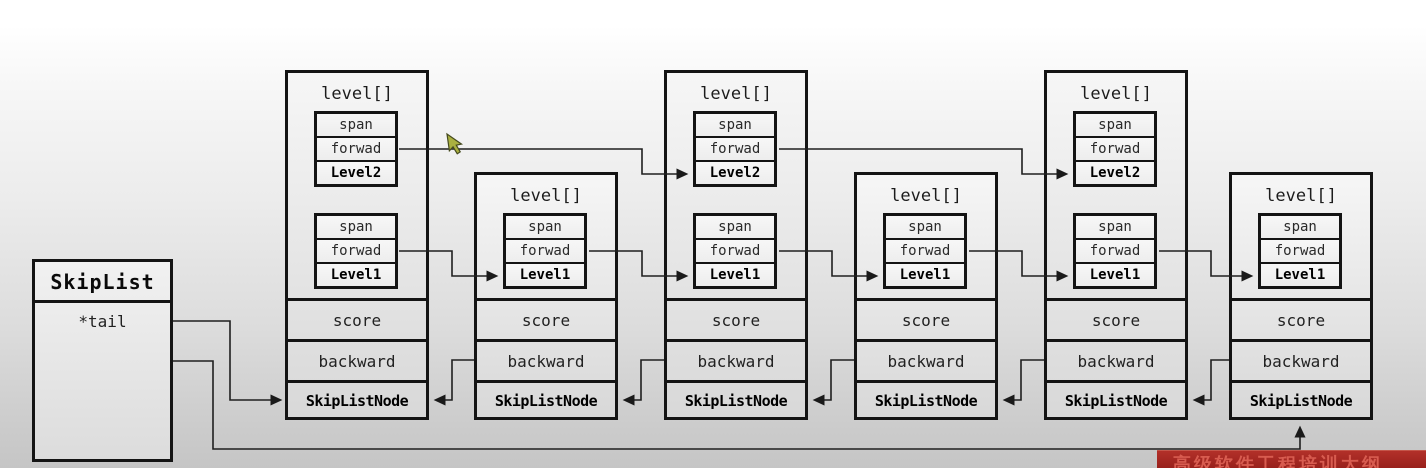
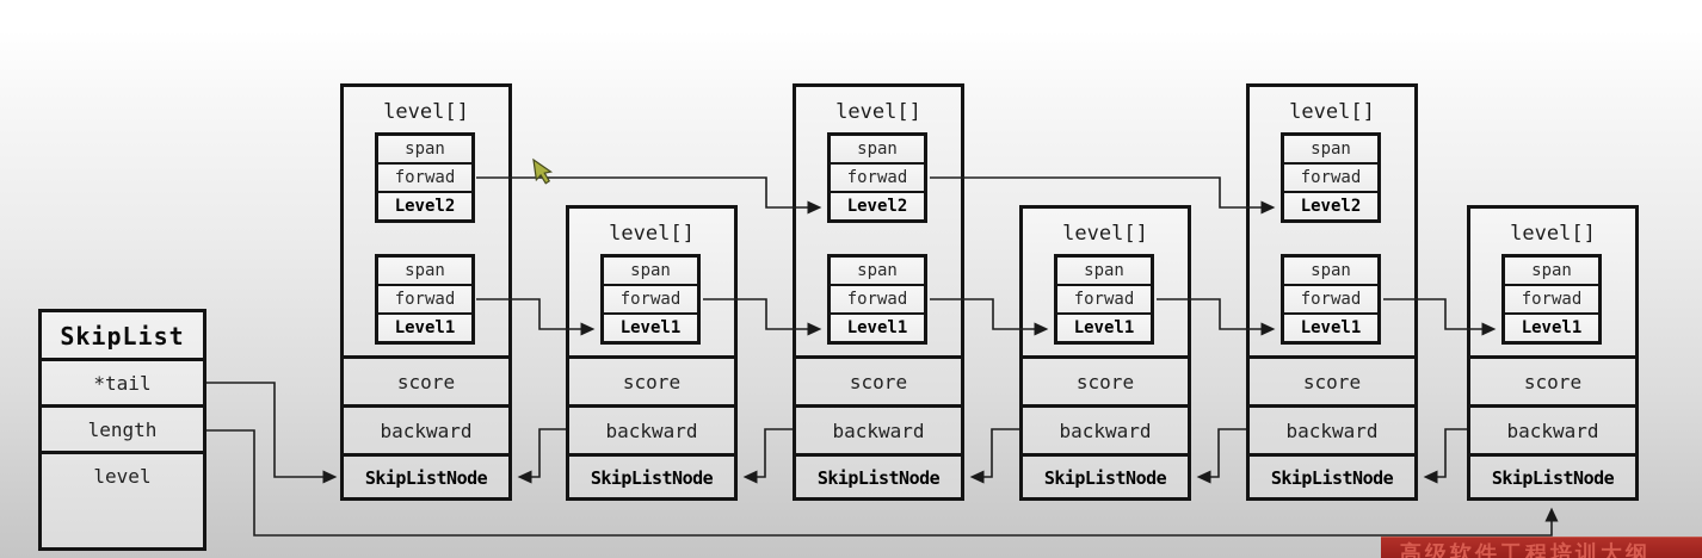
  SkipList
  *tail
+ length
+ level
  level[]
  span
  forwad
  Level2
  span
  forwad
  Level1
  score
  backward
  SkipListNode
  level[]
  span
  forwad
  Level1
  score
  backward
  SkipListNode
  level[]
  span
  forwad
  Level2
  span
  forwad
  Level1
  score
  backward
  SkipListNode
  level[]
  span
  forwad
  Level1
  score
  backward
  SkipListNode
  level[]
  span
  forwad
  Level2
  span
  forwad
  Level1
  score
  backward
  SkipListNode
  level[]
  span
  forwad
  Level1
  score
  backward
  SkipListNode
  高级软件工程培训大纲
